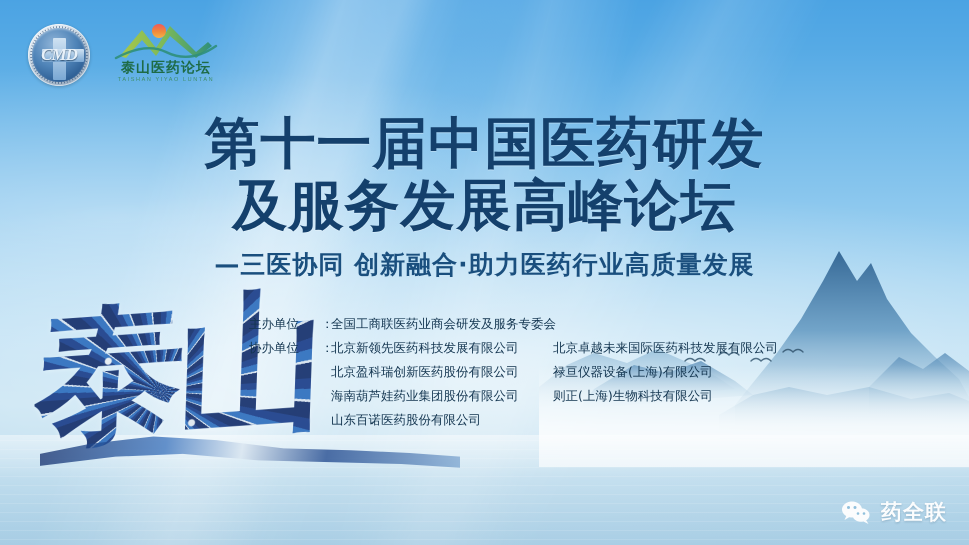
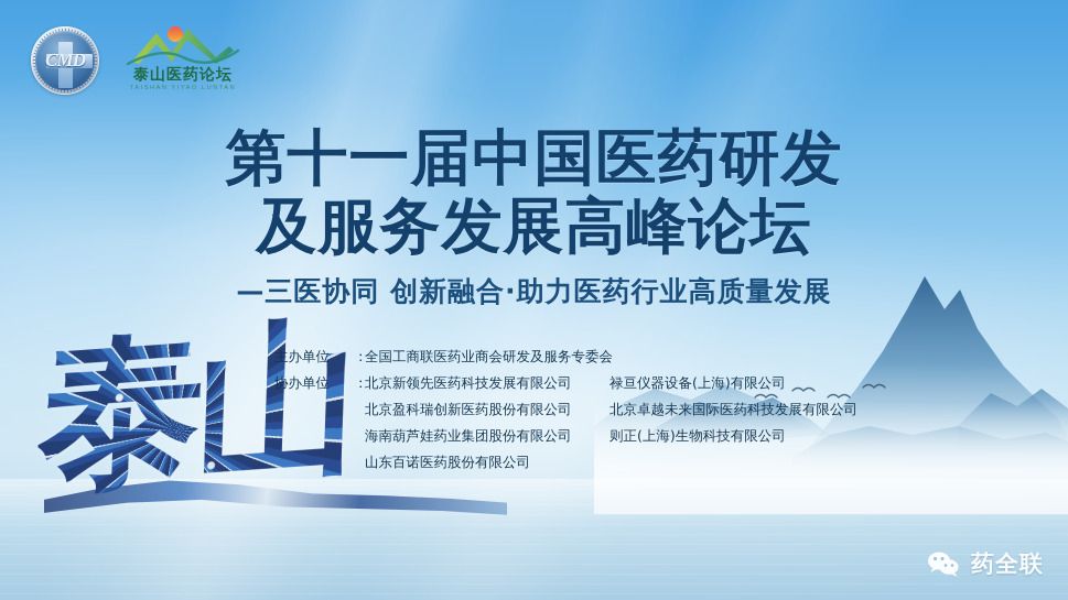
  CMD
  泰山医药论坛
  第十一届中国医药研发
  及服务发展高峰论坛
  —三医协同 创新融合·助力医药行业高质量发展
  主办单位
  ：
  全国工商联医药业商会研发及服务专委会
  协办单位
  ：
  北京新领先医药科技发展有限公司
- 北京卓越未来国际医药科技发展有限公司
+ 禄亘仪器设备(上海)有限公司
  北京盈科瑞创新医药股份有限公司
- 禄亘仪器设备(上海)有限公司
+ 北京卓越未来国际医药科技发展有限公司
  海南葫芦娃药业集团股份有限公司
  则正(上海)生物科技有限公司
  山东百诺医药股份有限公司
  药全联
